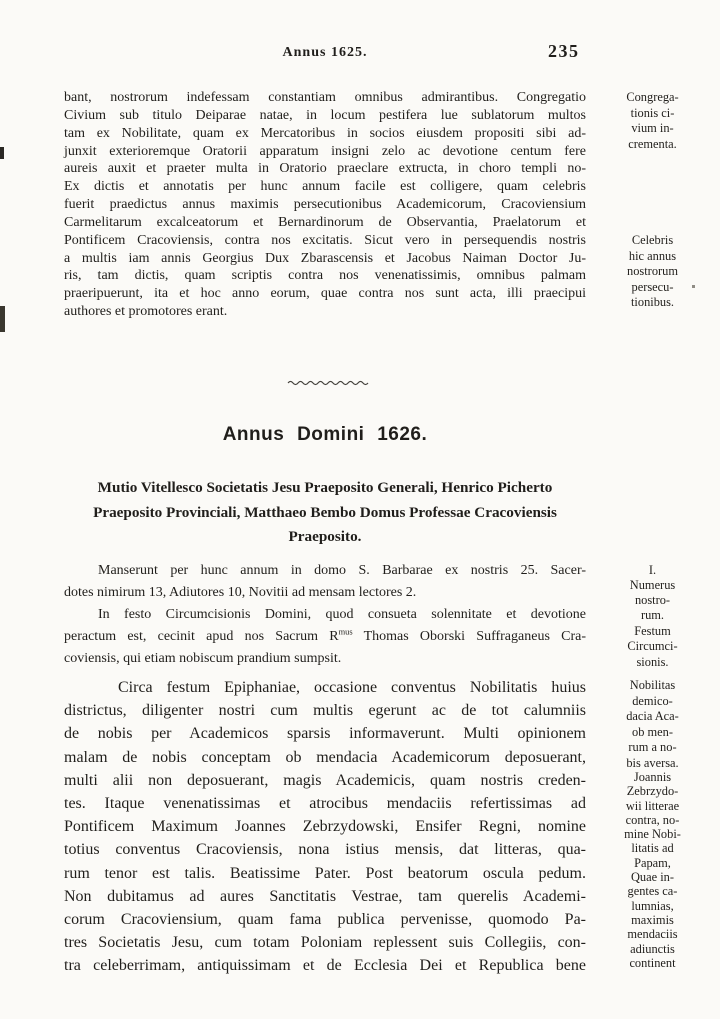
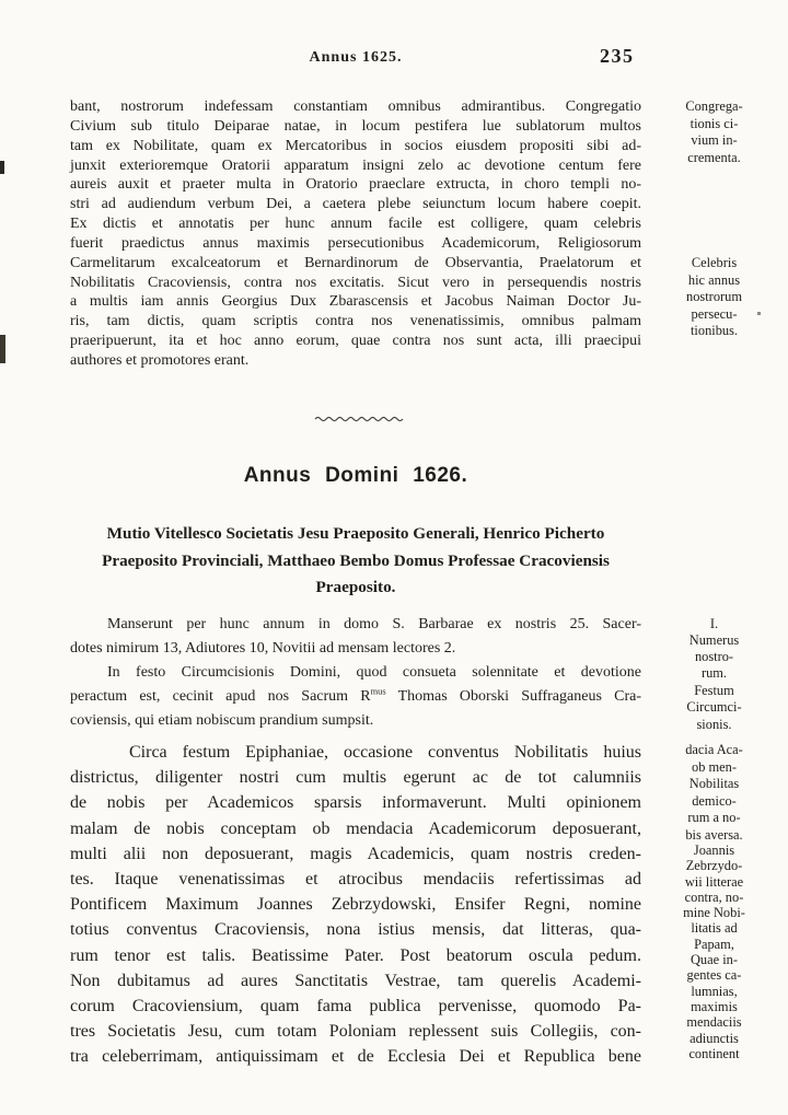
  Annus 1625.
  235
  bant, nostrorum indefessam constantiam omnibus admirantibus. Congregatio
  Civium sub titulo Deiparae natae, in locum pestifera lue sublatorum multos
  tam ex Nobilitate, quam ex Mercatoribus in socios eiusdem propositi sibi ad-
  junxit exterioremque Oratorii apparatum insigni zelo ac devotione centum fere
  aureis auxit et praeter multa in Oratorio praeclare extructa, in choro templi no-
+ stri ad audiendum verbum Dei, a caetera plebe seiunctum locum habere coepit.
  Ex dictis et annotatis per hunc annum facile est colligere, quam celebris
- fuerit praedictus annus maximis persecutionibus Academicorum, Cracoviensium
+ fuerit praedictus annus maximis persecutionibus Academicorum, Religiosorum
  Carmelitarum excalceatorum et Bernardinorum de Observantia, Praelatorum et
- Pontificem Cracoviensis, contra nos excitatis. Sicut vero in persequendis nostris
+ Nobilitatis Cracoviensis, contra nos excitatis. Sicut vero in persequendis nostris
  a multis iam annis Georgius Dux Zbarascensis et Jacobus Naiman Doctor Ju-
  ris, tam dictis, quam scriptis contra nos venenatissimis, omnibus palmam
  praeripuerunt, ita et hoc anno eorum, quae contra nos sunt acta, illi praecipui
  authores et promotores erant.
  Annus Domini 1626.
  Mutio Vitellesco Societatis Jesu Praeposito Generali, Henrico Picherto
  Praeposito Provinciali, Matthaeo Bembo Domus Professae Cracoviensis
  Praeposito.
  Manserunt per hunc annum in domo S. Barbarae ex nostris 25. Sacer-
  dotes nimirum 13, Adiutores 10, Novitii ad mensam lectores 2.
  In festo Circumcisionis Domini, quod consueta solennitate et devotione
  peractum est, cecinit apud nos Sacrum Rmus Thomas Oborski Suffraganeus Cra-
  coviensis, qui etiam nobiscum prandium sumpsit.
  Circa festum Epiphaniae, occasione conventus Nobilitatis huius
  districtus, diligenter nostri cum multis egerunt ac de tot calumniis
  de nobis per Academicos sparsis informaverunt. Multi opinionem
  malam de nobis conceptam ob mendacia Academicorum deposuerant,
  multi alii non deposuerant, magis Academicis, quam nostris creden-
  tes. Itaque venenatissimas et atrocibus mendaciis refertissimas ad
  Pontificem Maximum Joannes Zebrzydowski, Ensifer Regni, nomine
  totius conventus Cracoviensis, nona istius mensis, dat litteras, qua-
  rum tenor est talis. Beatissime Pater. Post beatorum oscula pedum.
  Non dubitamus ad aures Sanctitatis Vestrae, tam querelis Academi-
  corum Cracoviensium, quam fama publica pervenisse, quomodo Pa-
  tres Societatis Jesu, cum totam Poloniam replessent suis Collegiis, con-
  tra celeberrimam, antiquissimam et de Ecclesia Dei et Republica bene
  Congrega-
  tionis ci-
  vium in-
  crementa.
  Celebris
  hic annus
  nostrorum
  persecu-
  tionibus.
  I.
  Numerus
  nostro-
  rum.
  Festum
  Circumci-
  sionis.
- Nobilitas
+ dacia Aca-
- demico-
+ ob men-
- dacia Aca-
+ Nobilitas
- ob men-
+ demico-
  rum a no-
  bis aversa.
  Joannis
  Zebrzydo-
  wii litterae
  contra, no-
  mine Nobi-
  litatis ad
  Papam,
  Quae in-
  gentes ca-
  lumnias,
  maximis
  mendaciis
  adiunctis
  continent
